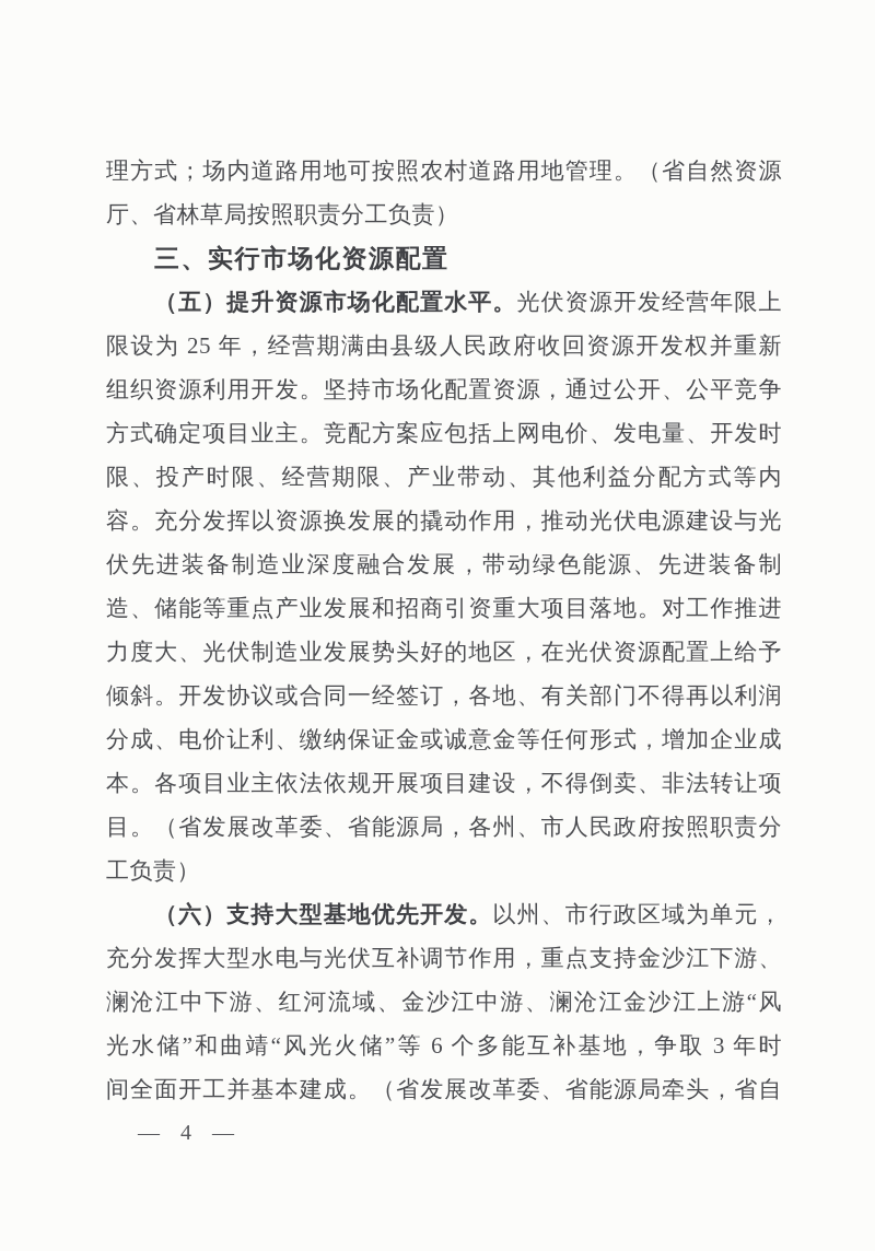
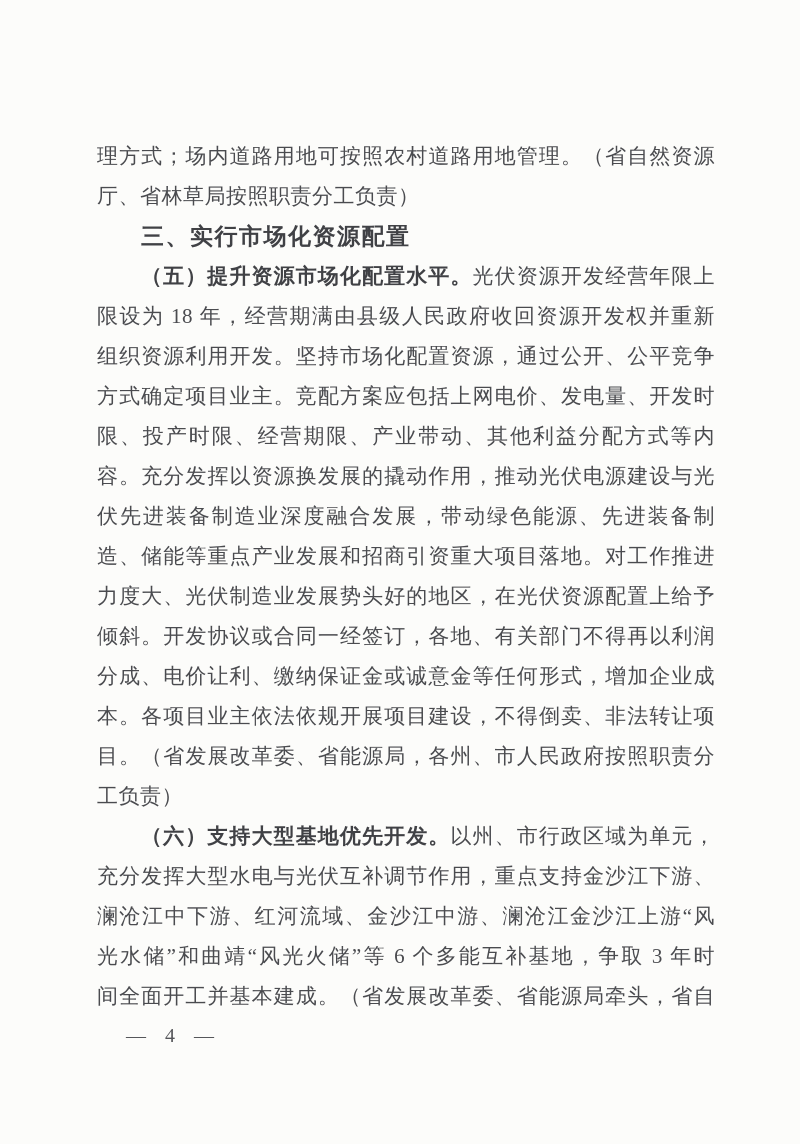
  理方式；场内道路用地可按照农村道路用地管理。（省自然资源
  厅、省林草局按照职责分工负责）
  三、实行市场化资源配置
  （五）提升资源市场化配置水平。光伏资源开发经营年限上
- 限设为 25 年，经营期满由县级人民政府收回资源开发权并重新
+ 限设为 18 年，经营期满由县级人民政府收回资源开发权并重新
  组织资源利用开发。坚持市场化配置资源，通过公开、公平竞争
  方式确定项目业主。竞配方案应包括上网电价、发电量、开发时
  限、投产时限、经营期限、产业带动、其他利益分配方式等内
  容。充分发挥以资源换发展的撬动作用，推动光伏电源建设与光
  伏先进装备制造业深度融合发展，带动绿色能源、先进装备制
  造、储能等重点产业发展和招商引资重大项目落地。对工作推进
  力度大、光伏制造业发展势头好的地区，在光伏资源配置上给予
  倾斜。开发协议或合同一经签订，各地、有关部门不得再以利润
  分成、电价让利、缴纳保证金或诚意金等任何形式，增加企业成
  本。各项目业主依法依规开展项目建设，不得倒卖、非法转让项
  目。（省发展改革委、省能源局，各州、市人民政府按照职责分
  工负责）
  （六）支持大型基地优先开发。以州、市行政区域为单元，
  充分发挥大型水电与光伏互补调节作用，重点支持金沙江下游、
  澜沧江中下游、红河流域、金沙江中游、澜沧江金沙江上游“风
  光水储”和曲靖“风光火储”等 6 个多能互补基地，争取 3 年时
  间全面开工并基本建成。（省发展改革委、省能源局牵头，省自
  — 4 —
